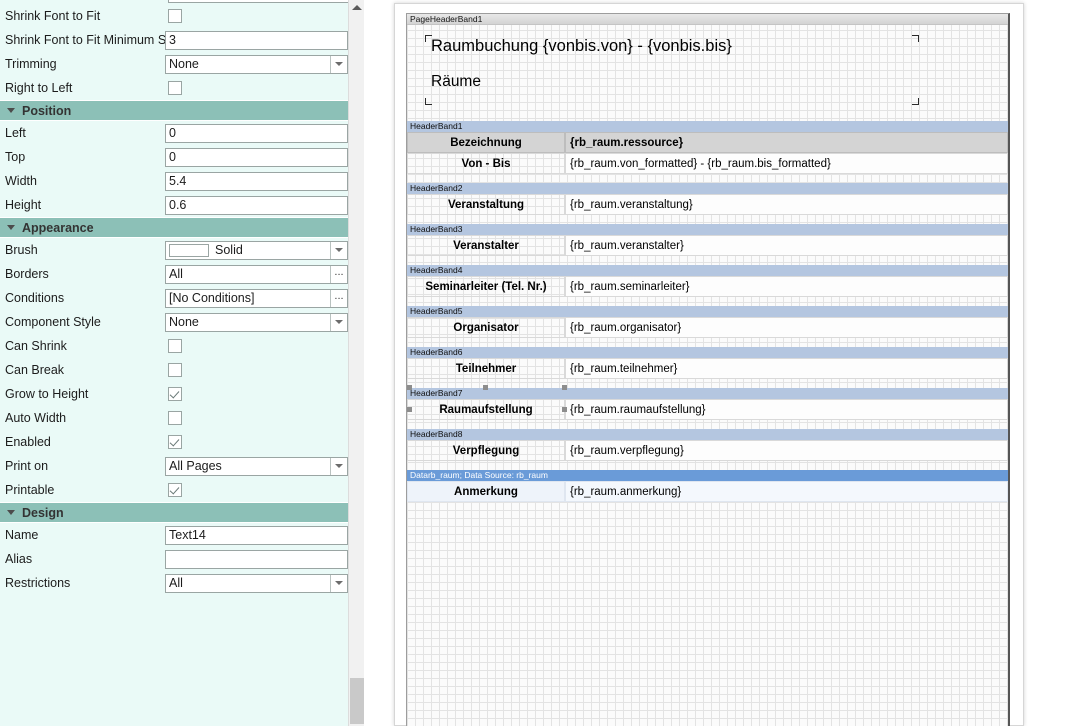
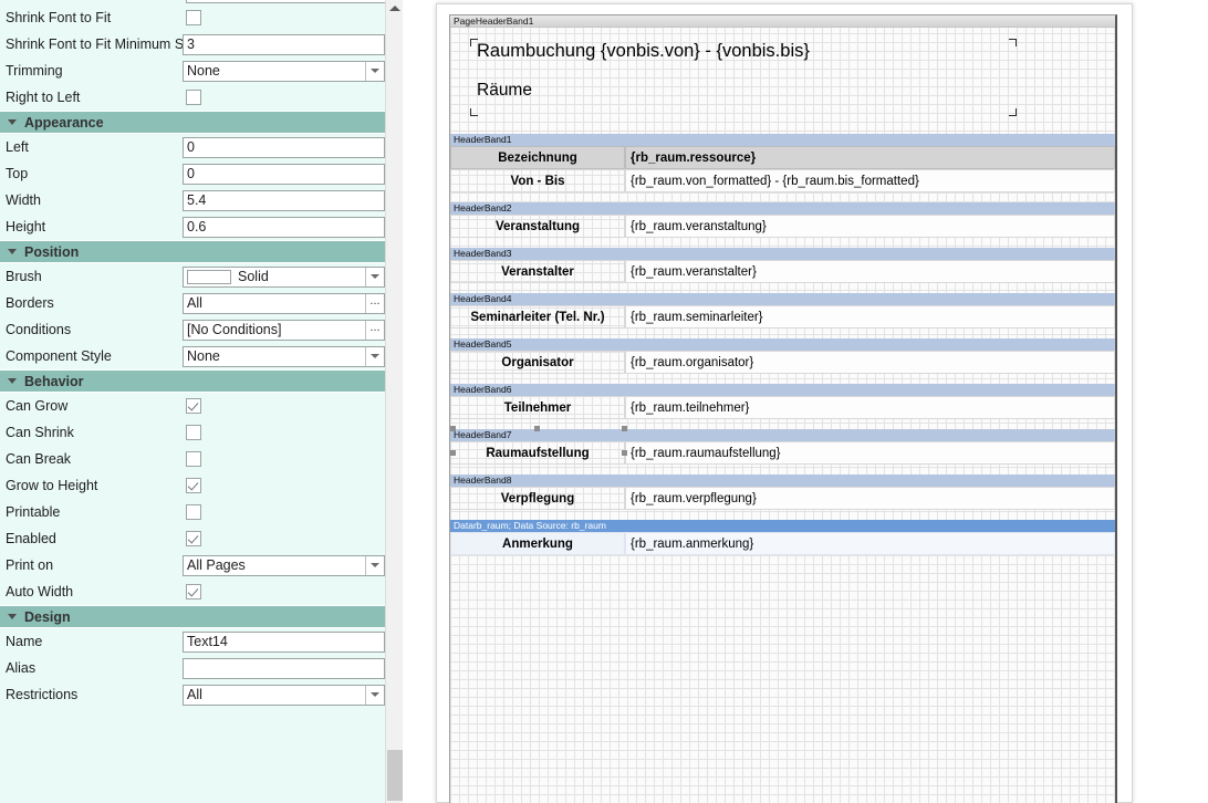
  Shrink Font to Fit
  Shrink Font to Fit Minimum S
  3
  Trimming
  None
  Right to Left
- Position
+ Appearance
  Left
  0
  Top
  0
  Width
  5.4
  Height
  0.6
- Appearance
+ Position
  Brush
  Solid
  Borders
  All
  ...
  Conditions
  [No Conditions]
  ...
  Component Style
  None
+ Behavior
+ Can Grow
  Can Shrink
  Can Break
  Grow to Height
- Auto Width
+ Printable
  Enabled
  Print on
  All Pages
- Printable
+ Auto Width
  Design
  Name
  Text14
  Alias
  Restrictions
  All
  PageHeaderBand1
  Raumbuchung {vonbis.von} - {vonbis.bis}
  Räume
  HeaderBand1
  Bezeichnung
  {rb_raum.ressource}
  Von - Bis
  {rb_raum.von_formatted} - {rb_raum.bis_formatted}
  HeaderBand2
  Veranstaltung
  {rb_raum.veranstaltung}
  HeaderBand3
  Veranstalter
  {rb_raum.veranstalter}
  HeaderBand4
  Seminarleiter (Tel. Nr.)
  {rb_raum.seminarleiter}
  HeaderBand5
  Organisator
  {rb_raum.organisator}
  HeaderBand6
  Teilnehmer
  {rb_raum.teilnehmer}
  HeaderBand7
  Raumaufstellung
  {rb_raum.raumaufstellung}
  HeaderBand8
  Verpflegung
  {rb_raum.verpflegung}
  Datarb_raum; Data Source: rb_raum
  Anmerkung
  {rb_raum.anmerkung}
